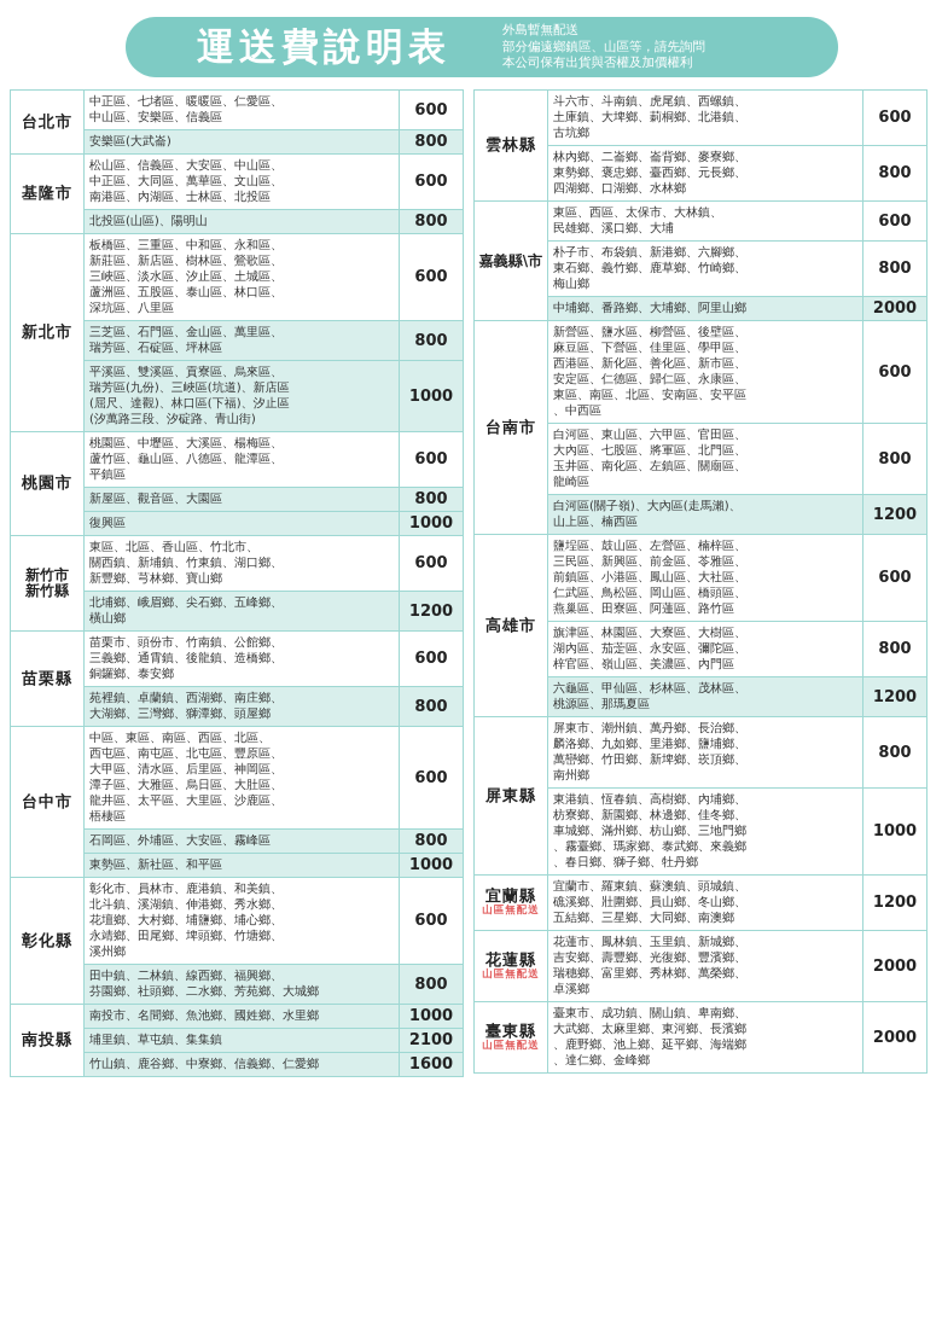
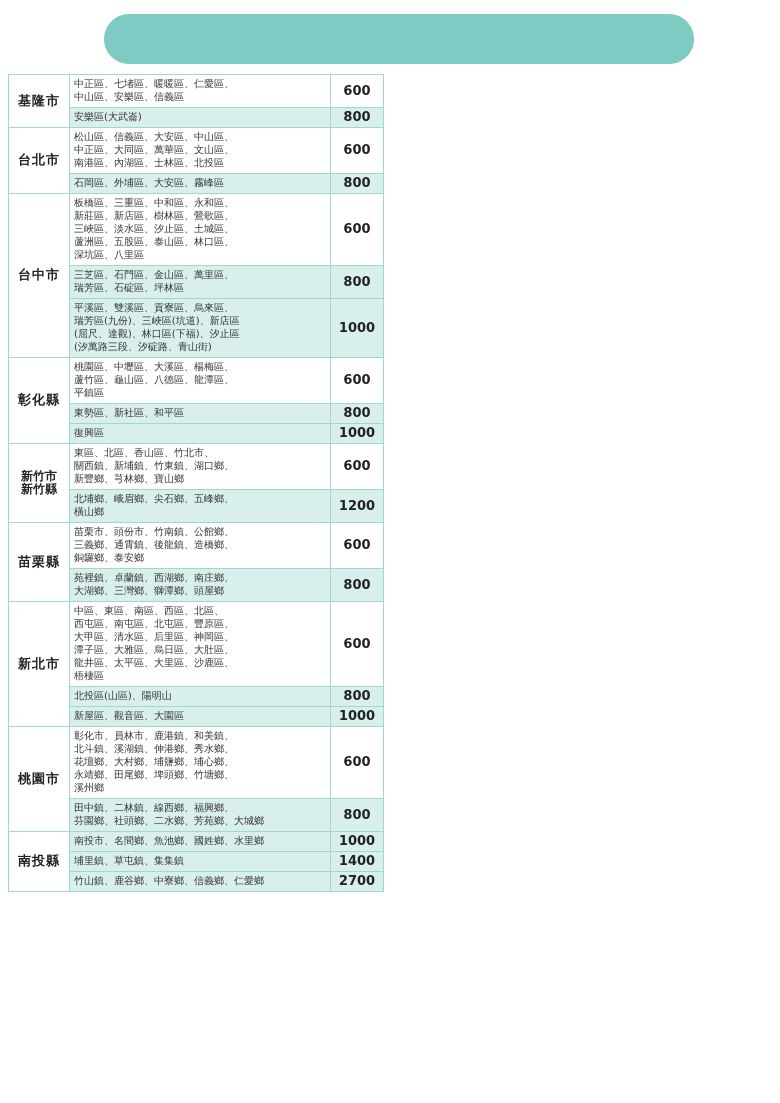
- 運送費說明表
- 外島暫無配送
- 部分偏遠鄉鎮區、山區等，請先詢問
- 本公司保有出貨與否權及加價權利
- 台北市	中正區、七堵區、暖暖區、仁愛區、中山區、安樂區、信義區	600
+ 基隆市	中正區、七堵區、暖暖區、仁愛區、中山區、安樂區、信義區	600
  安樂區(大武崙)	800
- 基隆市	松山區、信義區、大安區、中山區、中正區、大同區、萬華區、文山區、南港區、內湖區、士林區、北投區	600
+ 台北市	松山區、信義區、大安區、中山區、中正區、大同區、萬華區、文山區、南港區、內湖區、士林區、北投區	600
- 北投區(山區)、陽明山	800
+ 石岡區、外埔區、大安區、霧峰區	800
- 新北市	板橋區、三重區、中和區、永和區、新莊區、新店區、樹林區、鶯歌區、三峽區、淡水區、汐止區、土城區、蘆洲區、五股區、泰山區、林口區、深坑區、八里區	600
+ 台中市	板橋區、三重區、中和區、永和區、新莊區、新店區、樹林區、鶯歌區、三峽區、淡水區、汐止區、土城區、蘆洲區、五股區、泰山區、林口區、深坑區、八里區	600
  三芝區、石門區、金山區、萬里區、瑞芳區、石碇區、坪林區	800
  平溪區、雙溪區、貢寮區、烏來區、瑞芳區(九份)、三峽區(坑道)、新店區(屈尺、達觀)、林口區(下福)、汐止區(汐萬路三段、汐碇路、青山街)	1000
- 桃園市	桃園區、中壢區、大溪區、楊梅區、蘆竹區、龜山區、八德區、龍潭區、平鎮區	600
+ 彰化縣	桃園區、中壢區、大溪區、楊梅區、蘆竹區、龜山區、八德區、龍潭區、平鎮區	600
- 新屋區、觀音區、大園區	800
+ 東勢區、新社區、和平區	800
  復興區	1000
  新竹市新竹縣	東區、北區、香山區、竹北市、關西鎮、新埔鎮、竹東鎮、湖口鄉、新豐鄉、芎林鄉、寶山鄉	600
  北埔鄉、峨眉鄉、尖石鄉、五峰鄉、橫山鄉	1200
  苗栗縣	苗栗市、頭份市、竹南鎮、公館鄉、三義鄉、通霄鎮、後龍鎮、造橋鄉、銅鑼鄉、泰安鄉	600
  苑裡鎮、卓蘭鎮、西湖鄉、南庄鄉、大湖鄉、三灣鄉、獅潭鄉、頭屋鄉	800
- 台中市	中區、東區、南區、西區、北區、西屯區、南屯區、北屯區、豐原區、大甲區、清水區、后里區、神岡區、潭子區、大雅區、烏日區、大肚區、龍井區、太平區、大里區、沙鹿區、梧棲區	600
+ 新北市	中區、東區、南區、西區、北區、西屯區、南屯區、北屯區、豐原區、大甲區、清水區、后里區、神岡區、潭子區、大雅區、烏日區、大肚區、龍井區、太平區、大里區、沙鹿區、梧棲區	600
- 石岡區、外埔區、大安區、霧峰區	800
+ 北投區(山區)、陽明山	800
- 東勢區、新社區、和平區	1000
+ 新屋區、觀音區、大園區	1000
- 彰化縣	彰化市、員林市、鹿港鎮、和美鎮、北斗鎮、溪湖鎮、伸港鄉、秀水鄉、花壇鄉、大村鄉、埔鹽鄉、埔心鄉、永靖鄉、田尾鄉、埤頭鄉、竹塘鄉、溪州鄉	600
+ 桃園市	彰化市、員林市、鹿港鎮、和美鎮、北斗鎮、溪湖鎮、伸港鄉、秀水鄉、花壇鄉、大村鄉、埔鹽鄉、埔心鄉、永靖鄉、田尾鄉、埤頭鄉、竹塘鄉、溪州鄉	600
  田中鎮、二林鎮、線西鄉、福興鄉、芬園鄉、社頭鄉、二水鄉、芳苑鄉、大城鄉	800
  南投縣	南投市、名間鄉、魚池鄉、國姓鄉、水里鄉	1000
- 埔里鎮、草屯鎮、集集鎮	2100
+ 埔里鎮、草屯鎮、集集鎮	1400
- 竹山鎮、鹿谷鄉、中寮鄉、信義鄉、仁愛鄉	1600
+ 竹山鎮、鹿谷鄉、中寮鄉、信義鄉、仁愛鄉	2700
- 雲林縣	斗六市、斗南鎮、虎尾鎮、西螺鎮、土庫鎮、大埤鄉、莿桐鄉、北港鎮、古坑鄉	600
- 林內鄉、二崙鄉、崙背鄉、麥寮鄉、東勢鄉、褒忠鄉、臺西鄉、元長鄉、四湖鄉、口湖鄉、水林鄉	800
- 嘉義縣\市	東區、西區、太保市、大林鎮、民雄鄉、溪口鄉、大埔	600
- 朴子市、布袋鎮、新港鄉、六腳鄉、東石鄉、義竹鄉、鹿草鄉、竹崎鄉、梅山鄉	800
- 中埔鄉、番路鄉、大埔鄉、阿里山鄉	2000
- 台南市	新營區、鹽水區、柳營區、後壁區、麻豆區、下營區、佳里區、學甲區、西港區、新化區、善化區、新市區、安定區、仁德區、歸仁區、永康區、東區、南區、北區、安南區、安平區、中西區	600
- 白河區、東山區、六甲區、官田區、大內區、七股區、將軍區、北門區、玉井區、南化區、左鎮區、關廟區、龍崎區	800
- 白河區(關子嶺)、大內區(走馬瀨)、山上區、楠西區	1200
- 高雄市	鹽埕區、鼓山區、左營區、楠梓區、三民區、新興區、前金區、苓雅區、前鎮區、小港區、鳳山區、大社區、仁武區、鳥松區、岡山區、橋頭區、燕巢區、田寮區、阿蓮區、路竹區	600
- 旗津區、林園區、大寮區、大樹區、湖內區、茄萣區、永安區、彌陀區、梓官區、嶺山區、美濃區、內門區	800
- 六龜區、甲仙區、杉林區、茂林區、桃源區、那瑪夏區	1200
- 屏東縣	屏東市、潮州鎮、萬丹鄉、長治鄉、麟洛鄉、九如鄉、里港鄉、鹽埔鄉、萬巒鄉、竹田鄉、新埤鄉、崁頂鄉、南州鄉	800
- 東港鎮、恆春鎮、高樹鄉、內埔鄉、枋寮鄉、新園鄉、林邊鄉、佳冬鄉、車城鄉、滿州鄉、枋山鄉、三地門鄉、霧臺鄉、瑪家鄉、泰武鄉、來義鄉、春日鄉、獅子鄉、牡丹鄉	1000
- 宜蘭縣山區無配送	宜蘭市、羅東鎮、蘇澳鎮、頭城鎮、礁溪鄉、壯圍鄉、員山鄉、冬山鄉、五結鄉、三星鄉、大同鄉、南澳鄉	1200
- 花蓮縣山區無配送	花蓮市、鳳林鎮、玉里鎮、新城鄉、吉安鄉、壽豐鄉、光復鄉、豐濱鄉、瑞穗鄉、富里鄉、秀林鄉、萬榮鄉、卓溪鄉	2000
- 臺東縣山區無配送	臺東市、成功鎮、關山鎮、卑南鄉、大武鄉、太麻里鄉、東河鄉、長濱鄉、鹿野鄉、池上鄉、延平鄉、海端鄉、達仁鄉、金峰鄉	2000
